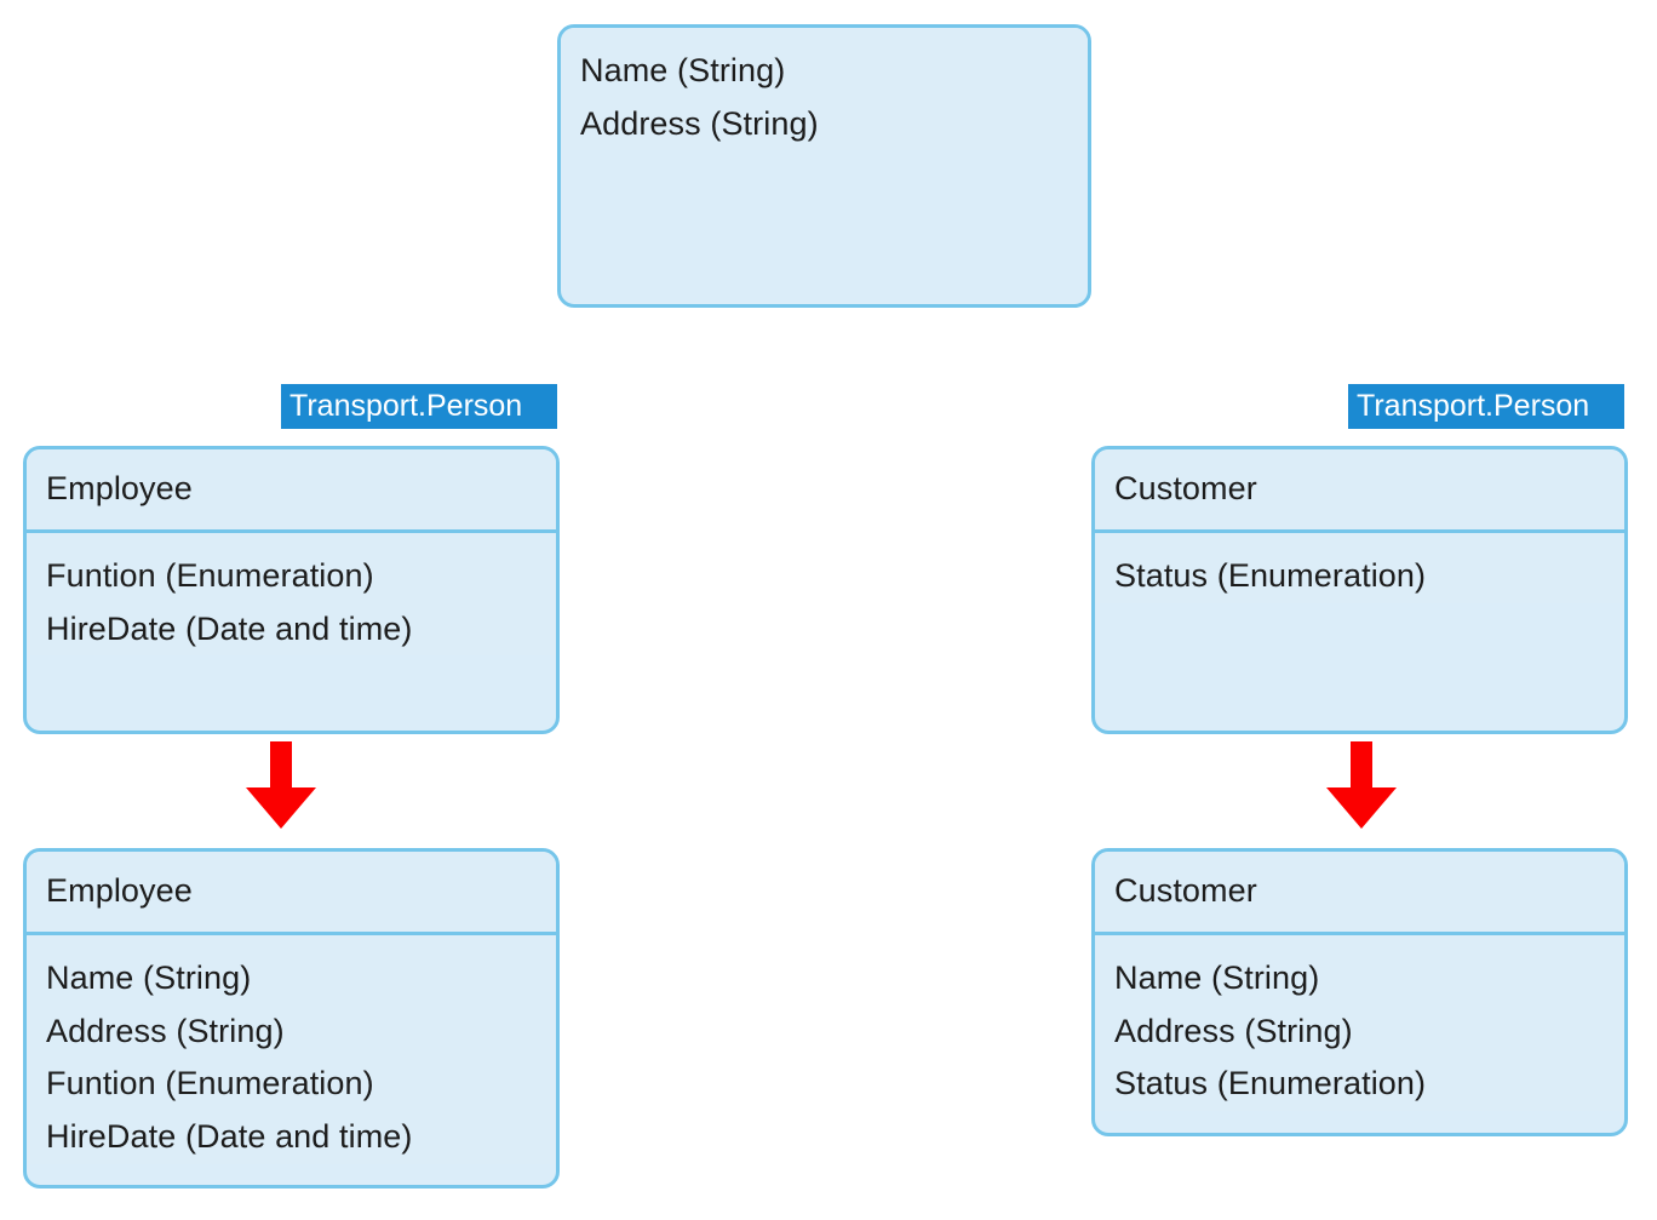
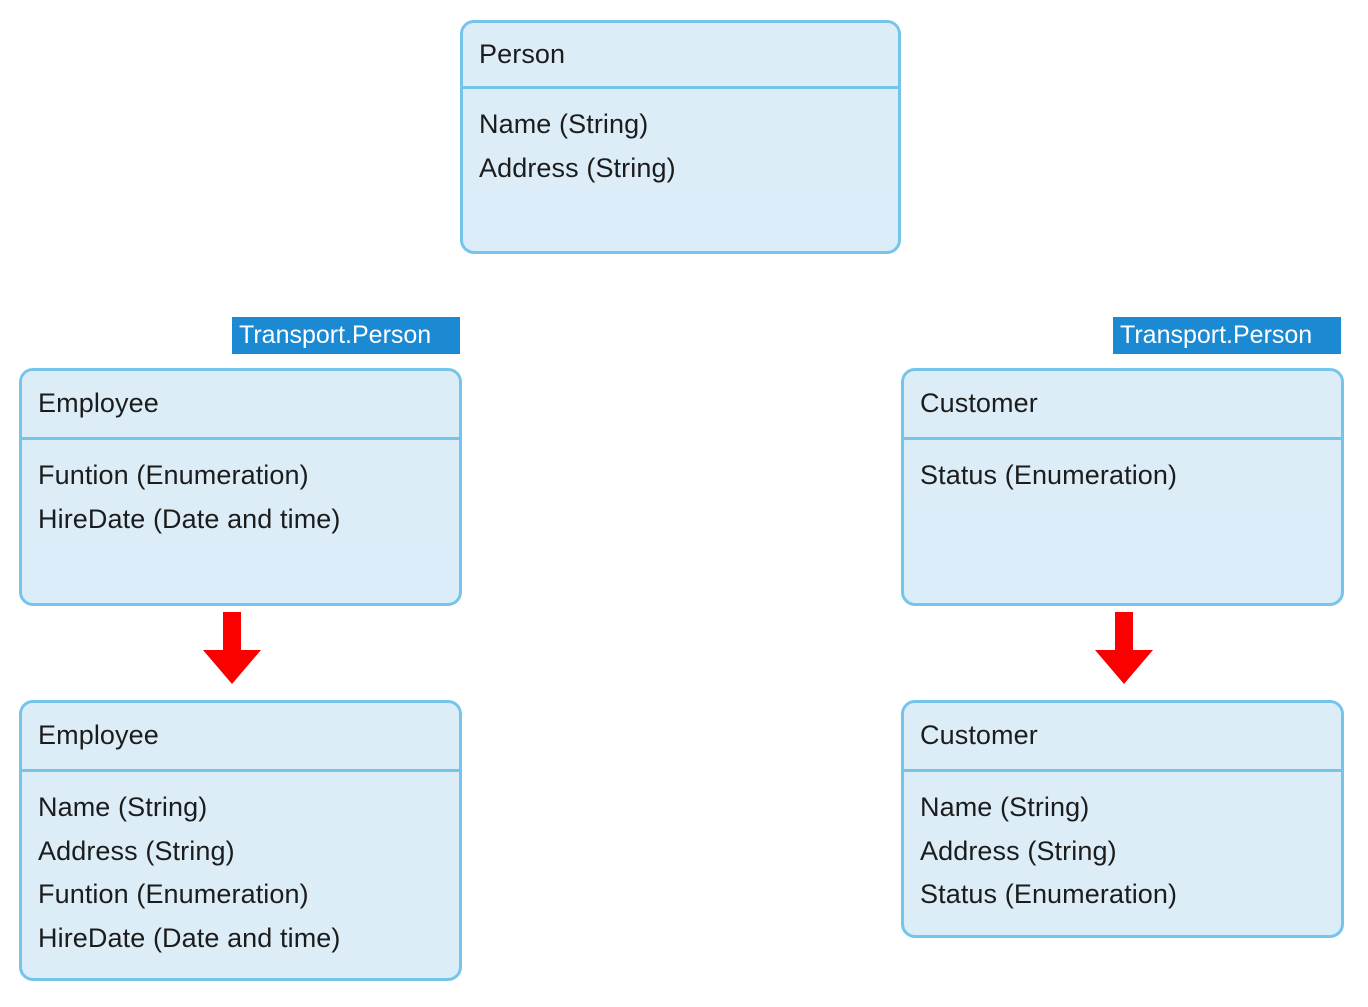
+ Person
  Name (String)
  Address (String)
  Transport.Person
  Employee
  Funtion (Enumeration)
  HireDate (Date and time)
  Employee
  Name (String)
  Address (String)
  Funtion (Enumeration)
  HireDate (Date and time)
  Transport.Person
  Customer
  Status (Enumeration)
  Customer
  Name (String)
  Address (String)
  Status (Enumeration)
